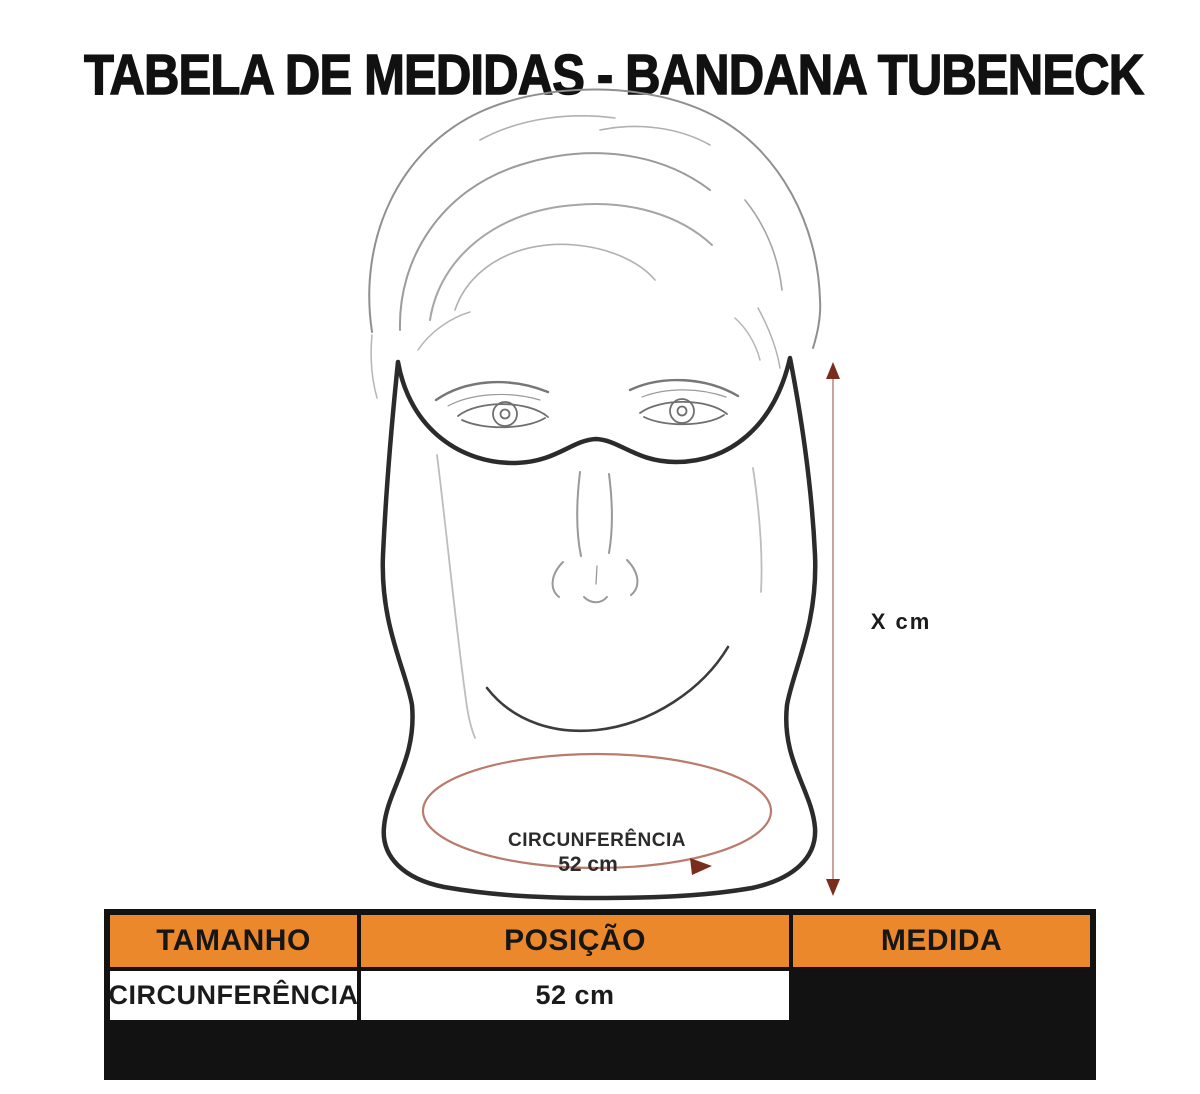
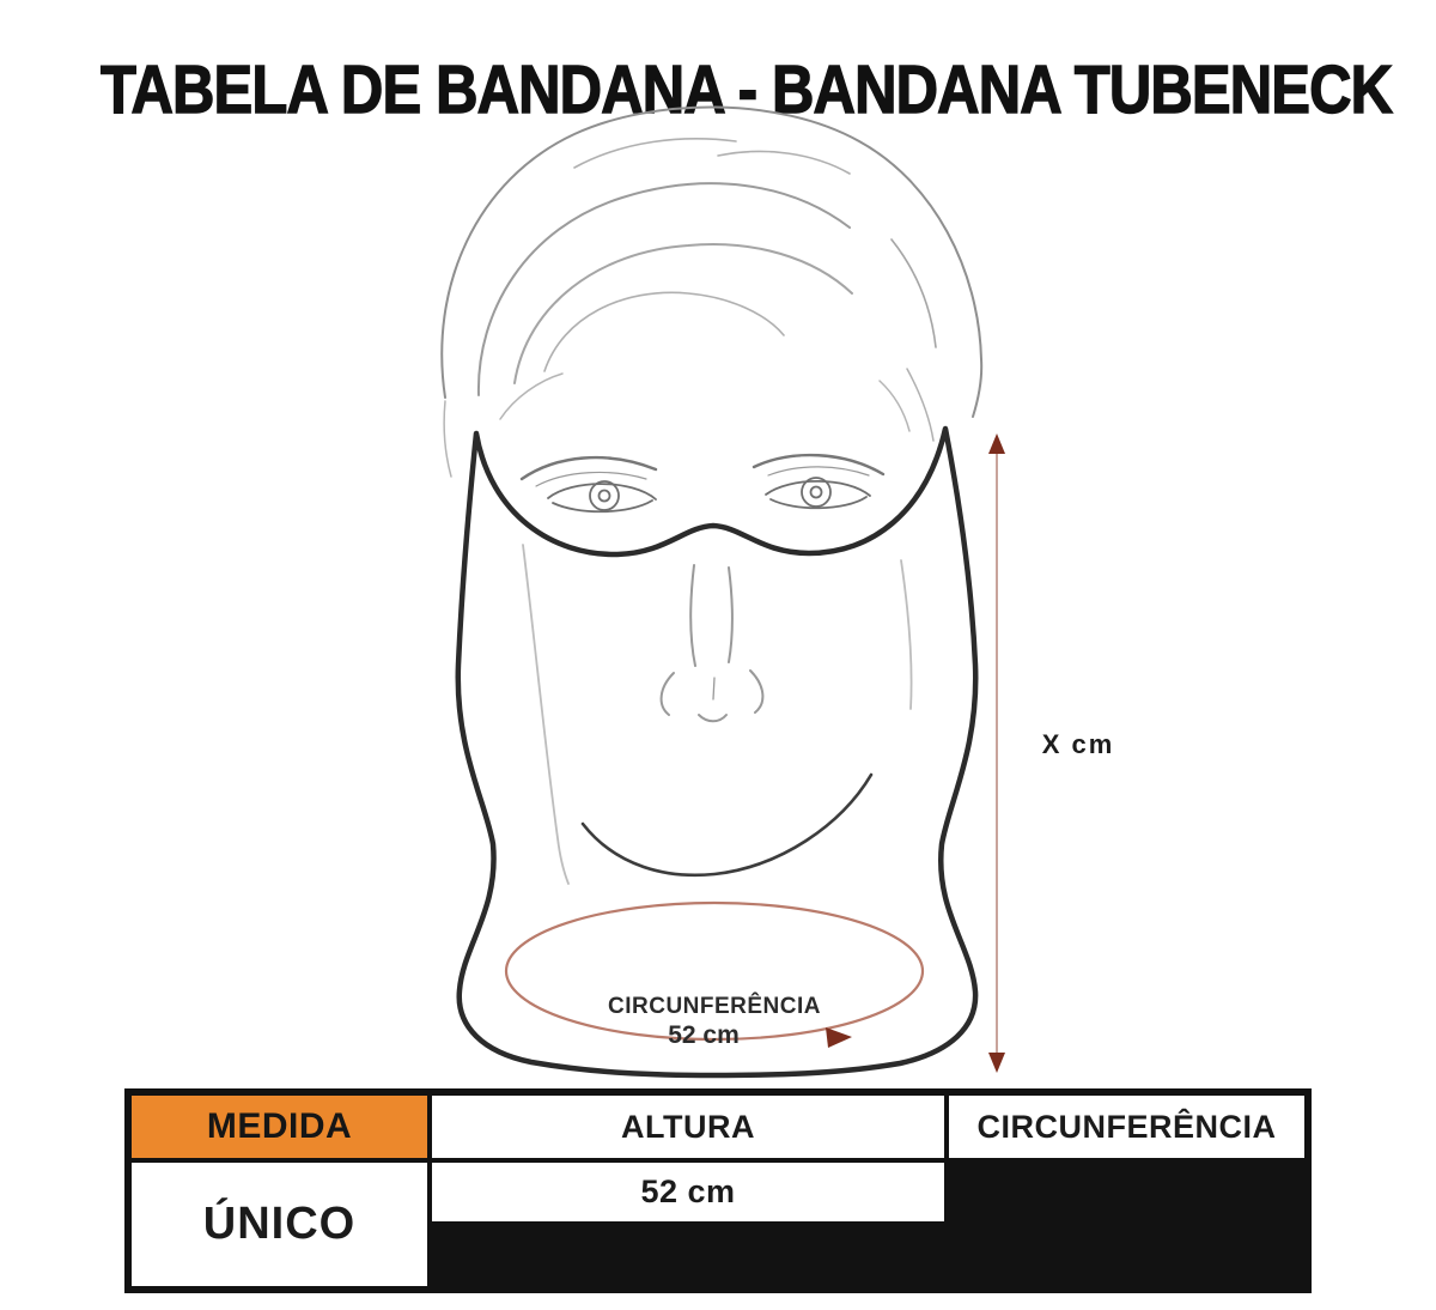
- TABELA DE MEDIDAS - BANDANA TUBENECK
+ TABELA DE BANDANA - BANDANA TUBENECK
  CIRCUNFERÊNCIA
  52 cm
  X cm
- TAMANHO
- POSIÇÃO
  MEDIDA
+ ÚNICO
+ ALTURA
  CIRCUNFERÊNCIA
  52 cm
